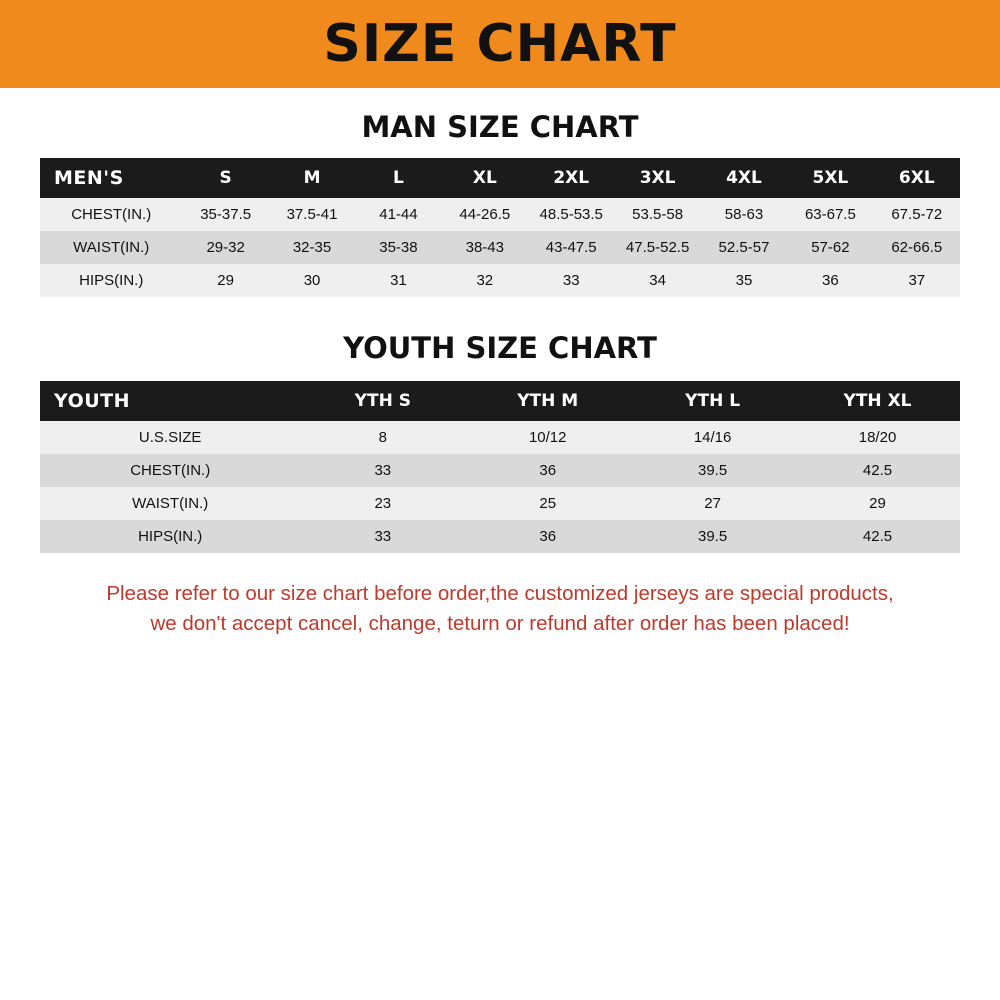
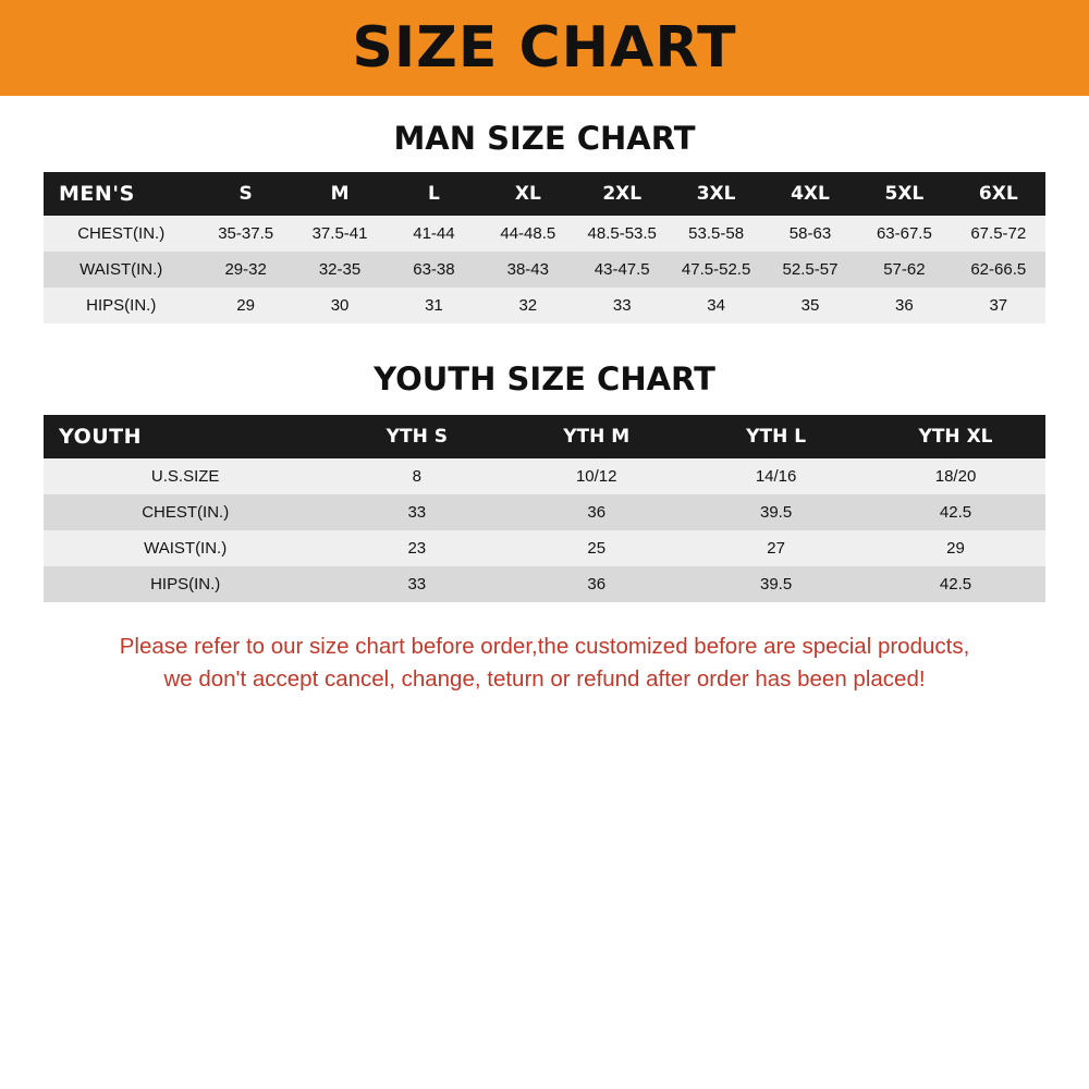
  SIZE CHART
  MAN SIZE CHART
  MEN'S	S	M	L	XL	2XL	3XL	4XL	5XL	6XL
- CHEST(IN.)	35-37.5	37.5-41	41-44	44-26.5	48.5-53.5	53.5-58	58-63	63-67.5	67.5-72
+ CHEST(IN.)	35-37.5	37.5-41	41-44	44-48.5	48.5-53.5	53.5-58	58-63	63-67.5	67.5-72
- WAIST(IN.)	29-32	32-35	35-38	38-43	43-47.5	47.5-52.5	52.5-57	57-62	62-66.5
+ WAIST(IN.)	29-32	32-35	63-38	38-43	43-47.5	47.5-52.5	52.5-57	57-62	62-66.5
  HIPS(IN.)	29	30	31	32	33	34	35	36	37
  YOUTH SIZE CHART
  YOUTH	YTH S	YTH M	YTH L	YTH XL
  U.S.SIZE	8	10/12	14/16	18/20
  CHEST(IN.)	33	36	39.5	42.5
  WAIST(IN.)	23	25	27	29
  HIPS(IN.)	33	36	39.5	42.5
- Please refer to our size chart before order,the customized jerseys are special products,
+ Please refer to our size chart before order,the customized before are special products,
  we don't accept cancel, change, teturn or refund after order has been placed!
